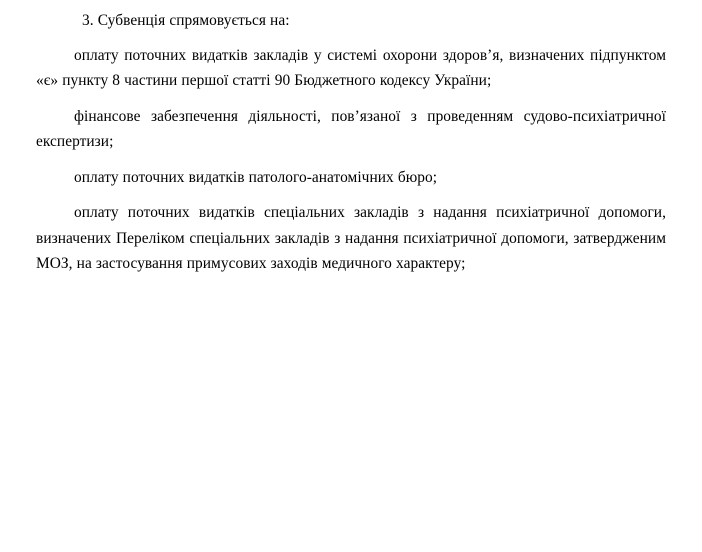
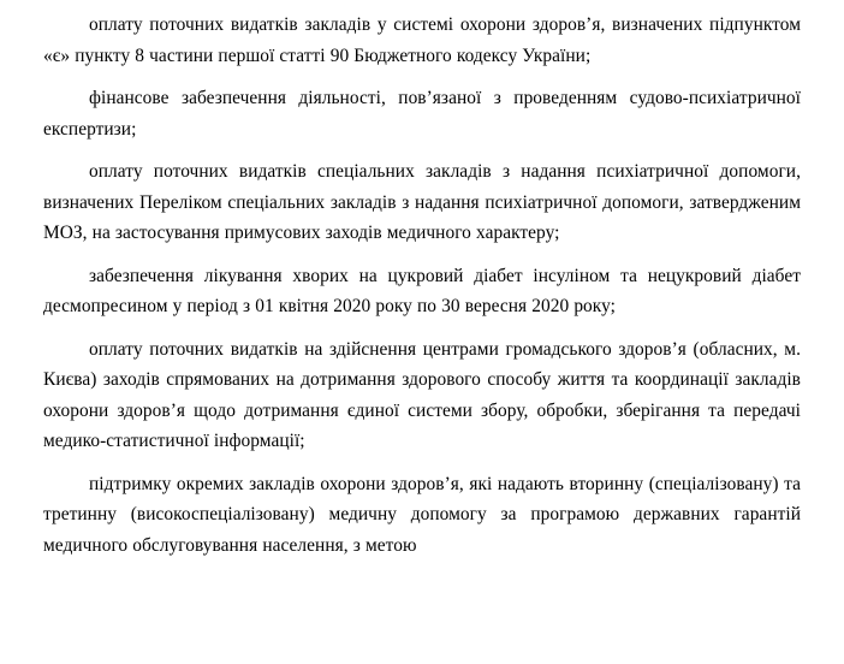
- 3. Субвенція спрямовується на:
  оплату поточних видатків закладів у системі охорони здоров’я, визначених підпунктом «є» пункту 8 частини першої статті 90 Бюджетного кодексу України;
  фінансове забезпечення діяльності, пов’язаної з проведенням судово-психіатричної експертизи;
- оплату поточних видатків патолого-анатомічних бюро;
  оплату поточних видатків спеціальних закладів з надання психіатричної допомоги, визначених Переліком спеціальних закладів з надання психіатричної допомоги, затвердженим МОЗ, на застосування примусових заходів медичного характеру;
+ забезпечення лікування хворих на цукровий діабет інсуліном та нецукровий діабет десмопресином у період з 01 квітня 2020 року по 30 вересня 2020 року;
+ оплату поточних видатків на здійснення центрами громадського здоров’я (обласних, м. Києва) заходів спрямованих на дотримання здорового способу життя та координації закладів охорони здоров’я щодо дотримання єдиної системи збору, обробки, зберігання та передачі медико-статистичної інформації;
+ підтримку окремих закладів охорони здоров’я, які надають вторинну (спеціалізовану) та третинну (високоспеціалізовану) медичну допомогу за програмою державних гарантій медичного обслуговування населення, з метою
